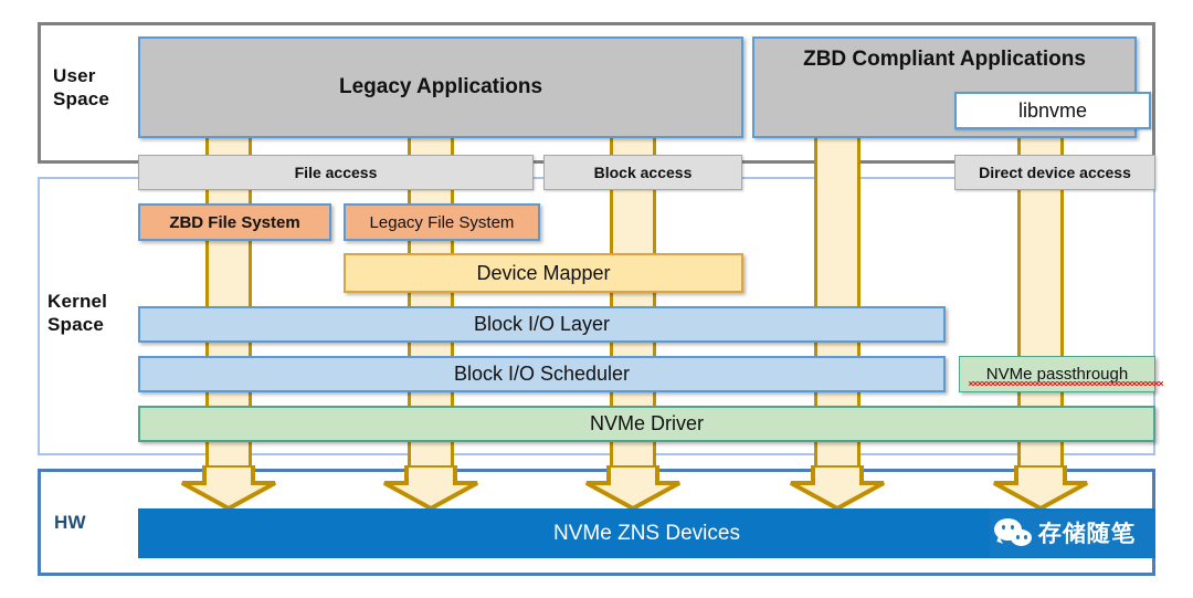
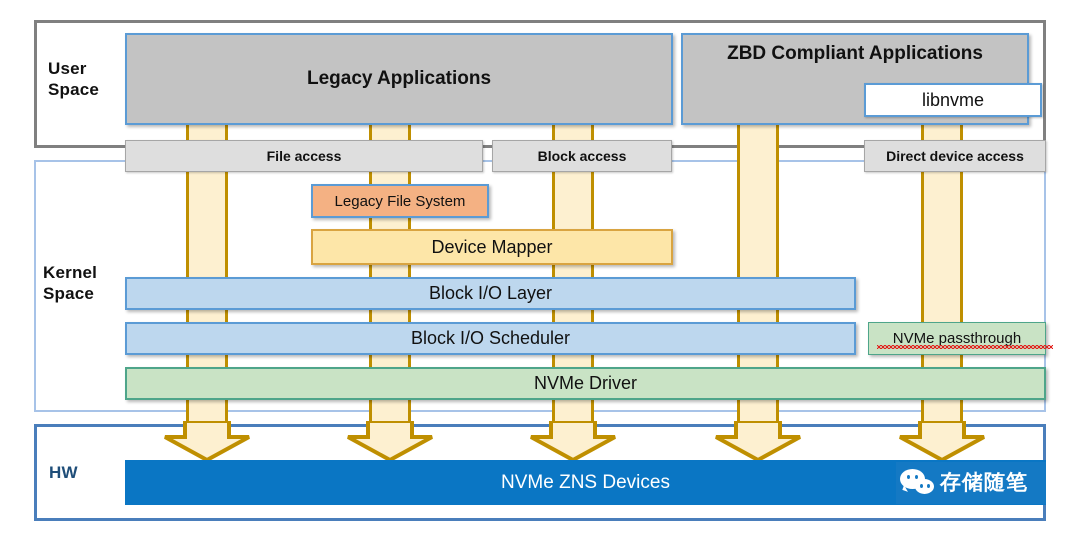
  User
  Space
  Kernel
  Space
  HW
  Legacy Applications
  ZBD Compliant Applications
  libnvme
  File access
  Block access
  Direct device access
- ZBD File System
  Legacy File System
  Device Mapper
  Block I/O Layer
  Block I/O Scheduler
  NVMe passthrough
  NVMe Driver
  NVMe ZNS Devices
  存储随笔
